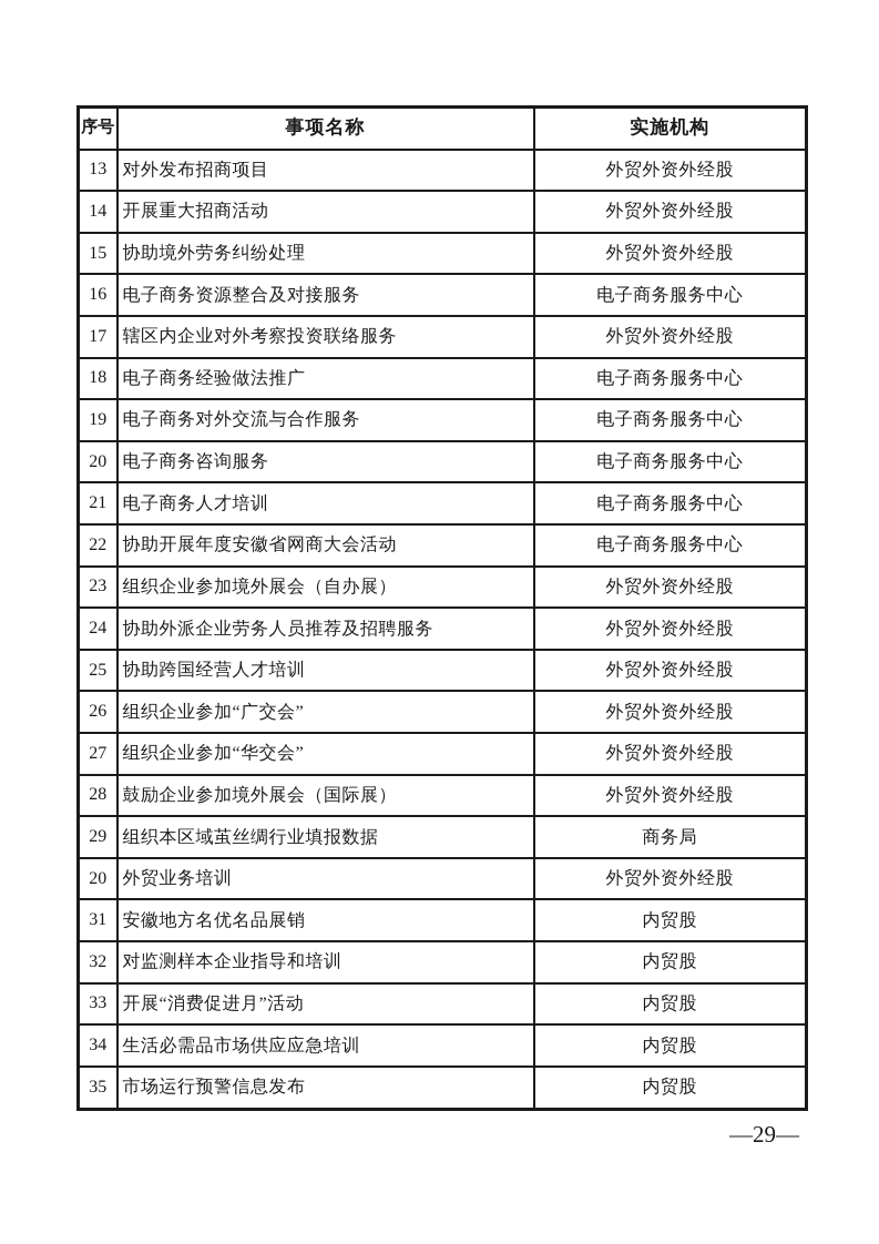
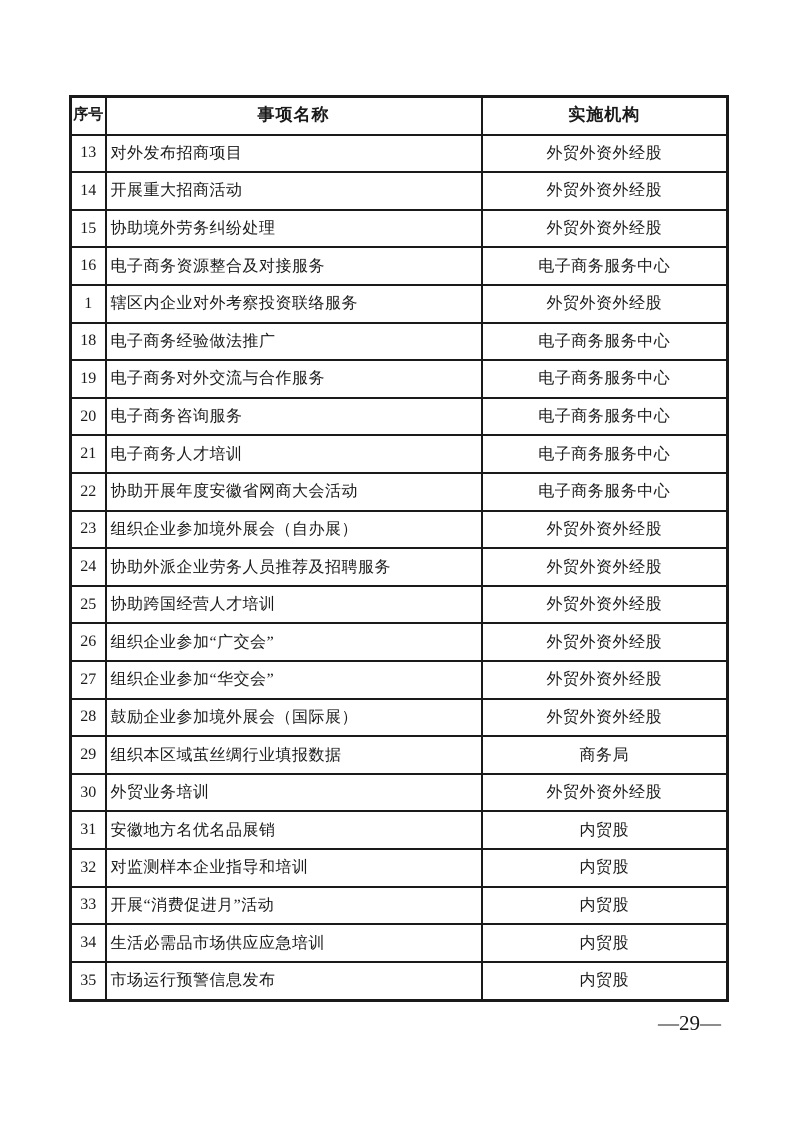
  序号	事项名称	实施机构
  13	对外发布招商项目	外贸外资外经股
  14	开展重大招商活动	外贸外资外经股
  15	协助境外劳务纠纷处理	外贸外资外经股
  16	电子商务资源整合及对接服务	电子商务服务中心
- 17	辖区内企业对外考察投资联络服务	外贸外资外经股
+ 1	辖区内企业对外考察投资联络服务	外贸外资外经股
  18	电子商务经验做法推广	电子商务服务中心
  19	电子商务对外交流与合作服务	电子商务服务中心
  20	电子商务咨询服务	电子商务服务中心
  21	电子商务人才培训	电子商务服务中心
  22	协助开展年度安徽省网商大会活动	电子商务服务中心
  23	组织企业参加境外展会（自办展）	外贸外资外经股
  24	协助外派企业劳务人员推荐及招聘服务	外贸外资外经股
  25	协助跨国经营人才培训	外贸外资外经股
  26	组织企业参加“广交会”	外贸外资外经股
  27	组织企业参加“华交会”	外贸外资外经股
  28	鼓励企业参加境外展会（国际展）	外贸外资外经股
  29	组织本区域茧丝绸行业填报数据	商务局
- 20	外贸业务培训	外贸外资外经股
+ 30	外贸业务培训	外贸外资外经股
  31	安徽地方名优名品展销	内贸股
  32	对监测样本企业指导和培训	内贸股
  33	开展“消费促进月”活动	内贸股
  34	生活必需品市场供应应急培训	内贸股
  35	市场运行预警信息发布	内贸股
  —29—
